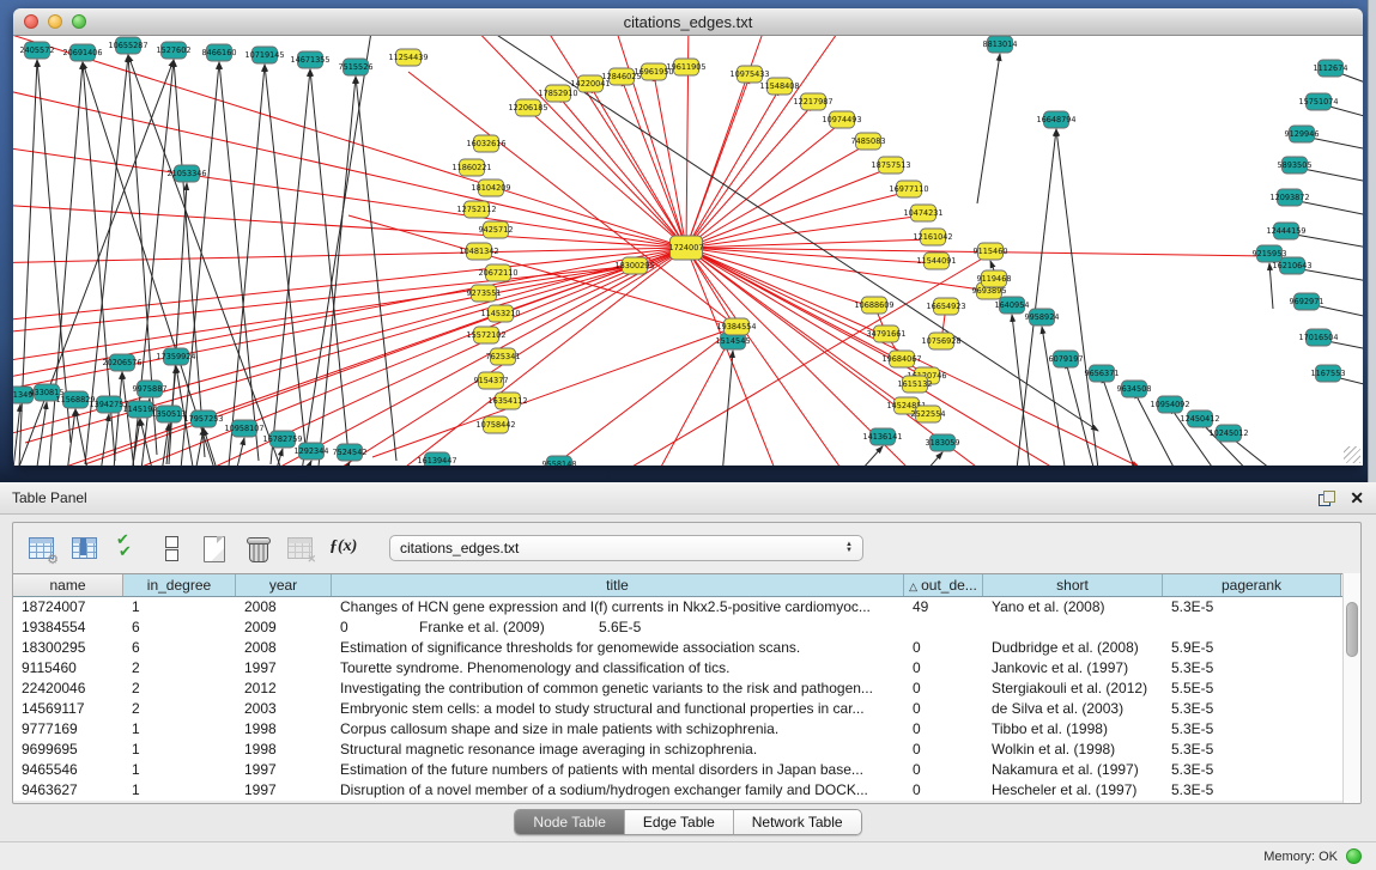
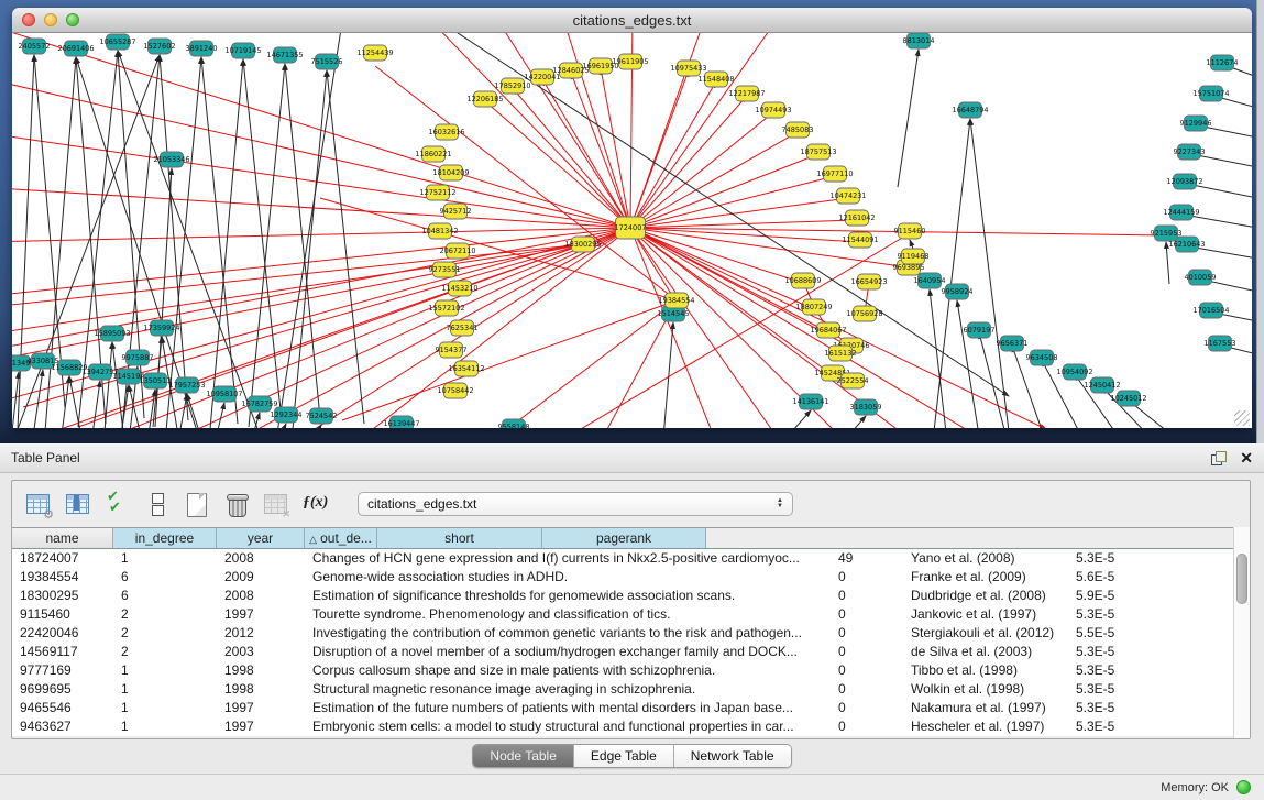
  citations_edges.txt
  2405572
  20691406
  10655287
  1527602
- 8466160
+ 3891240
  10719145
  14671355
  7515526
  8813014
  16648794
  21053346
  1112674
  15751074
  9129946
- 5893505
+ 9227343
  12093872
  12444159
  16210643
- 9692971
+ 4010059
  17016504
  1167553
  9215953
  4330815
  11568829
  13942757
  1145194
  1350513
- 20206576
+ 15895093
  17359924
  9975887
  17957253
  10958107
  16782759
  1292344
  7524542
  16139447
  9558148
  1514545
  14136141
  3183059
  1640954
  9958924
  6079197
  9656371
  9634508
  10954092
  12450412
  10245012
  1724007
  18300295
  16032616
  11860221
  18104209
  12752112
  9425712
  10481342
  20672110
  9273551
  11453210
  15572102
  7625341
  9154377
  16354112
  10758442
  11254439
  12206185
  17852910
  14220041
  12846025
  16961950
  19611905
  10975433
  11548408
  12217987
  10974493
  7485083
  18757513
  16977110
  10474231
  12161042
  11544091
  19384554
  10688609
- 34791661
+ 18807249
  19684067
  1615132
  145248
  2522554
  16654923
  10756928
  9693895
  9115460
  9119468
  Table Panel
  ✕
  citations_edges.txt
  name
  in_degree
  year
- title
  △ out_de...
  short
  pagerank
  18724007
  1
  2008
  Changes of HCN gene expression and I(f) currents in Nkx2.5-positive cardiomyoc...
  49
  Yano et al. (2008)
  5.3E-5
  19384554
  6
  2009
+ Genome-wide association studies in ADHD.
  0
  Franke et al. (2009)
  5.6E-5
  18300295
  6
  2008
  Estimation of significance thresholds for genomewide association scans.
  0
  Dudbridge et al. (2008)
  5.9E-5
  9115460
  2
  1997
  Tourette syndrome. Phenomenology and classification of tics.
  0
  Jankovic et al. (1997)
  5.3E-5
  22420046
  2
  2012
  Investigating the contribution of common genetic variants to the risk and pathogen...
  0
  Stergiakouli et al. (2012)
  5.5E-5
  14569117
  2
  2003
- Embryonic stem cells: a model to study structural and functional properties in car...
+ Disruption of a novel member of a sodium/hydrogen exchanger family and DOCK...
  0
  de Silva et al. (2003)
  5.3E-5
  9777169
  1
  1998
  Corpus callosum shape and size in male patients with schizophrenia.
  0
  Tibbo et al. (1998)
  5.3E-5
  9699695
  1
  1998
  Structural magnetic resonance image averaging in schizophrenia.
  0
  Wolkin et al. (1998)
  5.3E-5
  9465546
  1
  1997
  Estimation of the future numbers of patients with mental disorders in Japan base...
  0
  Nakamura et al. (1997)
  5.3E-5
  9463627
  1
  1997
- Disruption of a novel member of a sodium/hydrogen exchanger family and DOCK...
+ Embryonic stem cells: a model to study structural and functional properties in car...
  0
  Hescheler et al. (1997)
  5.3E-5
  Node Table
  Edge Table
  Network Table
  Memory: OK
